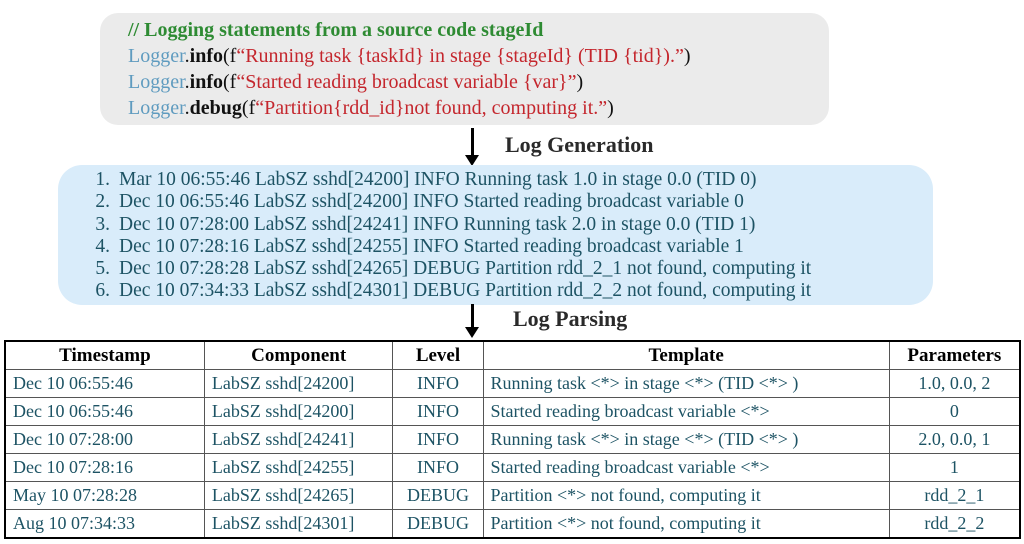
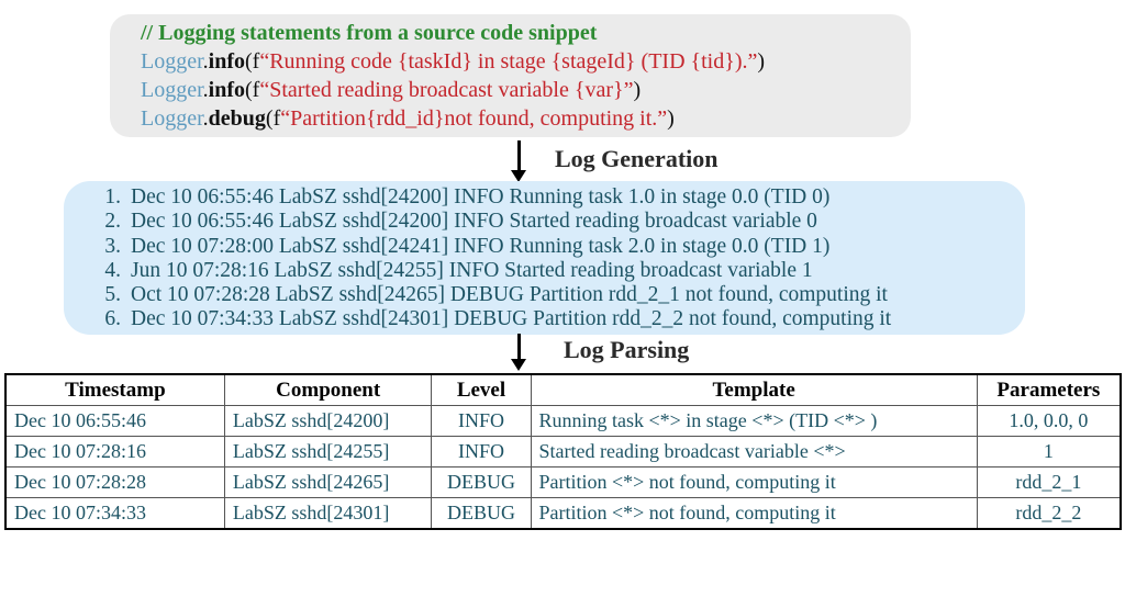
- // Logging statements from a source code stageId
+ // Logging statements from a source code snippet
- Logger.info(f“Running task {taskId} in stage {stageId} (TID {tid}).”)
+ Logger.info(f“Running code {taskId} in stage {stageId} (TID {tid}).”)
  Logger.info(f“Started reading broadcast variable {var}”)
  Logger.debug(f“Partition{rdd_id}not found, computing it.”)
  Log Generation
  1.
- Mar 10 06:55:46 LabSZ sshd[24200] INFO Running task 1.0 in stage 0.0 (TID 0)
+ Dec 10 06:55:46 LabSZ sshd[24200] INFO Running task 1.0 in stage 0.0 (TID 0)
  2.
  Dec 10 06:55:46 LabSZ sshd[24200] INFO Started reading broadcast variable 0
  3.
  Dec 10 07:28:00 LabSZ sshd[24241] INFO Running task 2.0 in stage 0.0 (TID 1)
  4.
- Dec 10 07:28:16 LabSZ sshd[24255] INFO Started reading broadcast variable 1
+ Jun 10 07:28:16 LabSZ sshd[24255] INFO Started reading broadcast variable 1
  5.
- Dec 10 07:28:28 LabSZ sshd[24265] DEBUG Partition rdd_2_1 not found, computing it
+ Oct 10 07:28:28 LabSZ sshd[24265] DEBUG Partition rdd_2_1 not found, computing it
  6.
  Dec 10 07:34:33 LabSZ sshd[24301] DEBUG Partition rdd_2_2 not found, computing it
  Log Parsing
  Timestamp	Component	Level	Template	Parameters
- Dec 10 06:55:46	LabSZ sshd[24200]	INFO	Running task <*> in stage <*> (TID <*> )	1.0, 0.0, 2
+ Dec 10 06:55:46	LabSZ sshd[24200]	INFO	Running task <*> in stage <*> (TID <*> )	1.0, 0.0, 0
- Dec 10 06:55:46	LabSZ sshd[24200]	INFO	Started reading broadcast variable <*>	0
- Dec 10 07:28:00	LabSZ sshd[24241]	INFO	Running task <*> in stage <*> (TID <*> )	2.0, 0.0, 1
  Dec 10 07:28:16	LabSZ sshd[24255]	INFO	Started reading broadcast variable <*>	1
- May 10 07:28:28	LabSZ sshd[24265]	DEBUG	Partition <*> not found, computing it	rdd_2_1
+ Dec 10 07:28:28	LabSZ sshd[24265]	DEBUG	Partition <*> not found, computing it	rdd_2_1
- Aug 10 07:34:33	LabSZ sshd[24301]	DEBUG	Partition <*> not found, computing it	rdd_2_2
+ Dec 10 07:34:33	LabSZ sshd[24301]	DEBUG	Partition <*> not found, computing it	rdd_2_2
